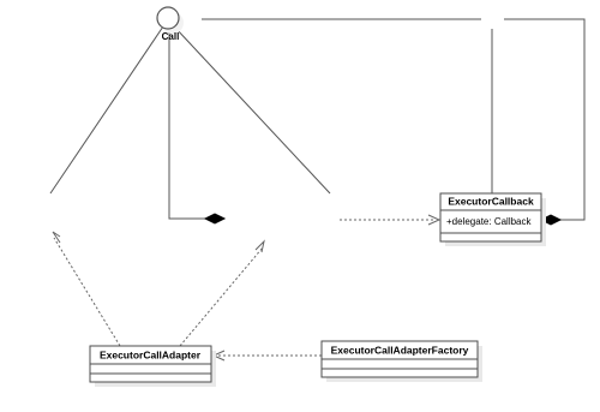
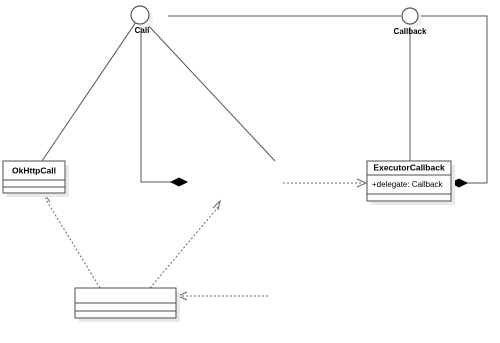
  Call
+ Callback
+ OkHttpCall
  ExecutorCallback
  +delegate: Callback
- ExecutorCallAdapter
- ExecutorCallAdapterFactory
